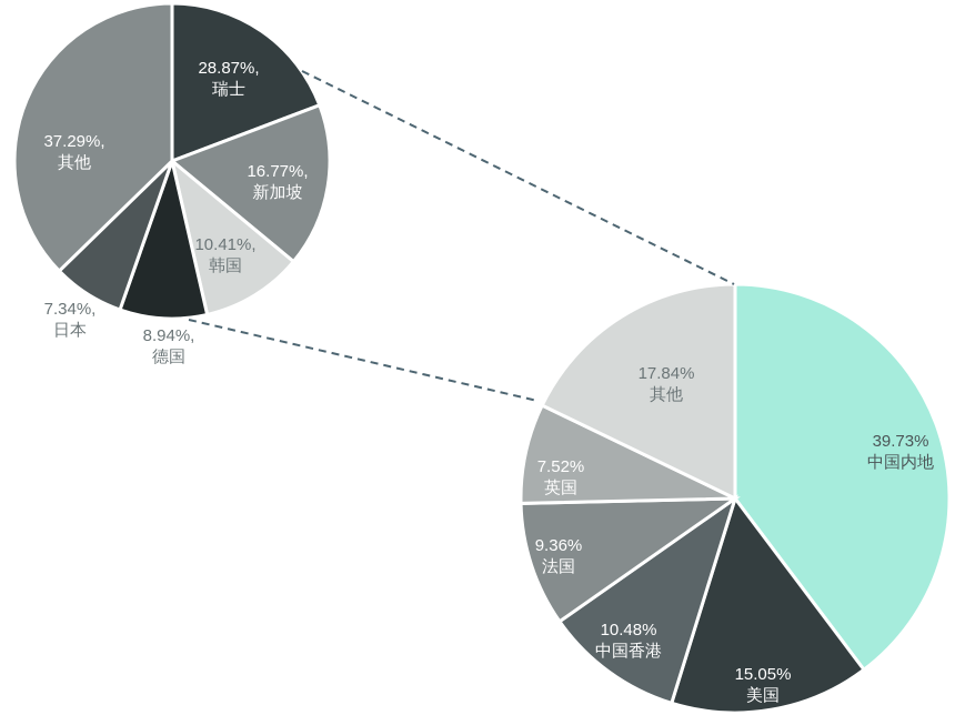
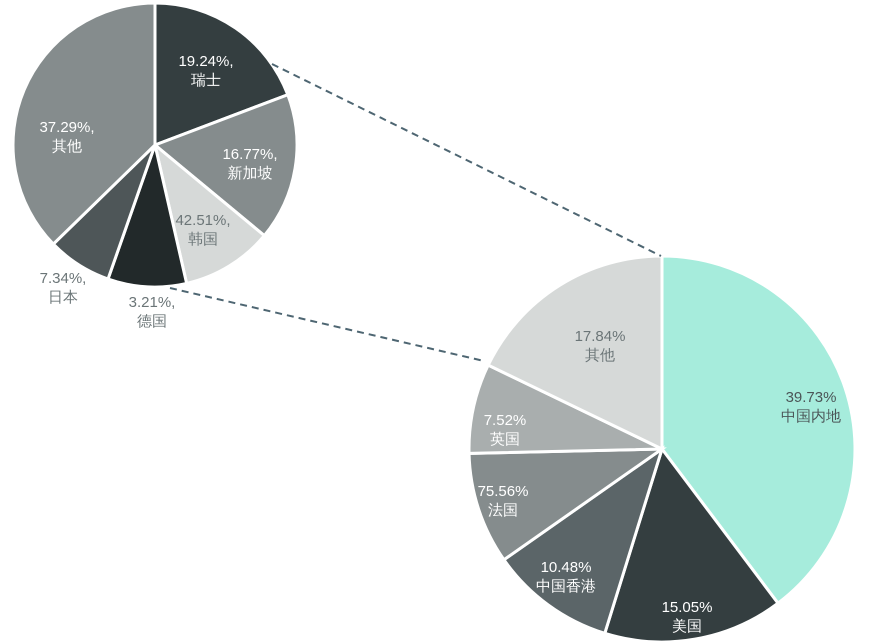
- 28.87%, 瑞士
+ 19.24%, 瑞士
  16.77%, 新加坡
- 10.41%, 韩国
+ 42.51%, 韩国
- 8.94%, 德国
+ 3.21%, 德国
  7.34%, 日本
  37.29%, 其他
  39.73% 中国内地
  15.05% 美国
  10.48% 中国香港
- 9.36% 法国
+ 75.56% 法国
  7.52% 英国
  17.84% 其他
